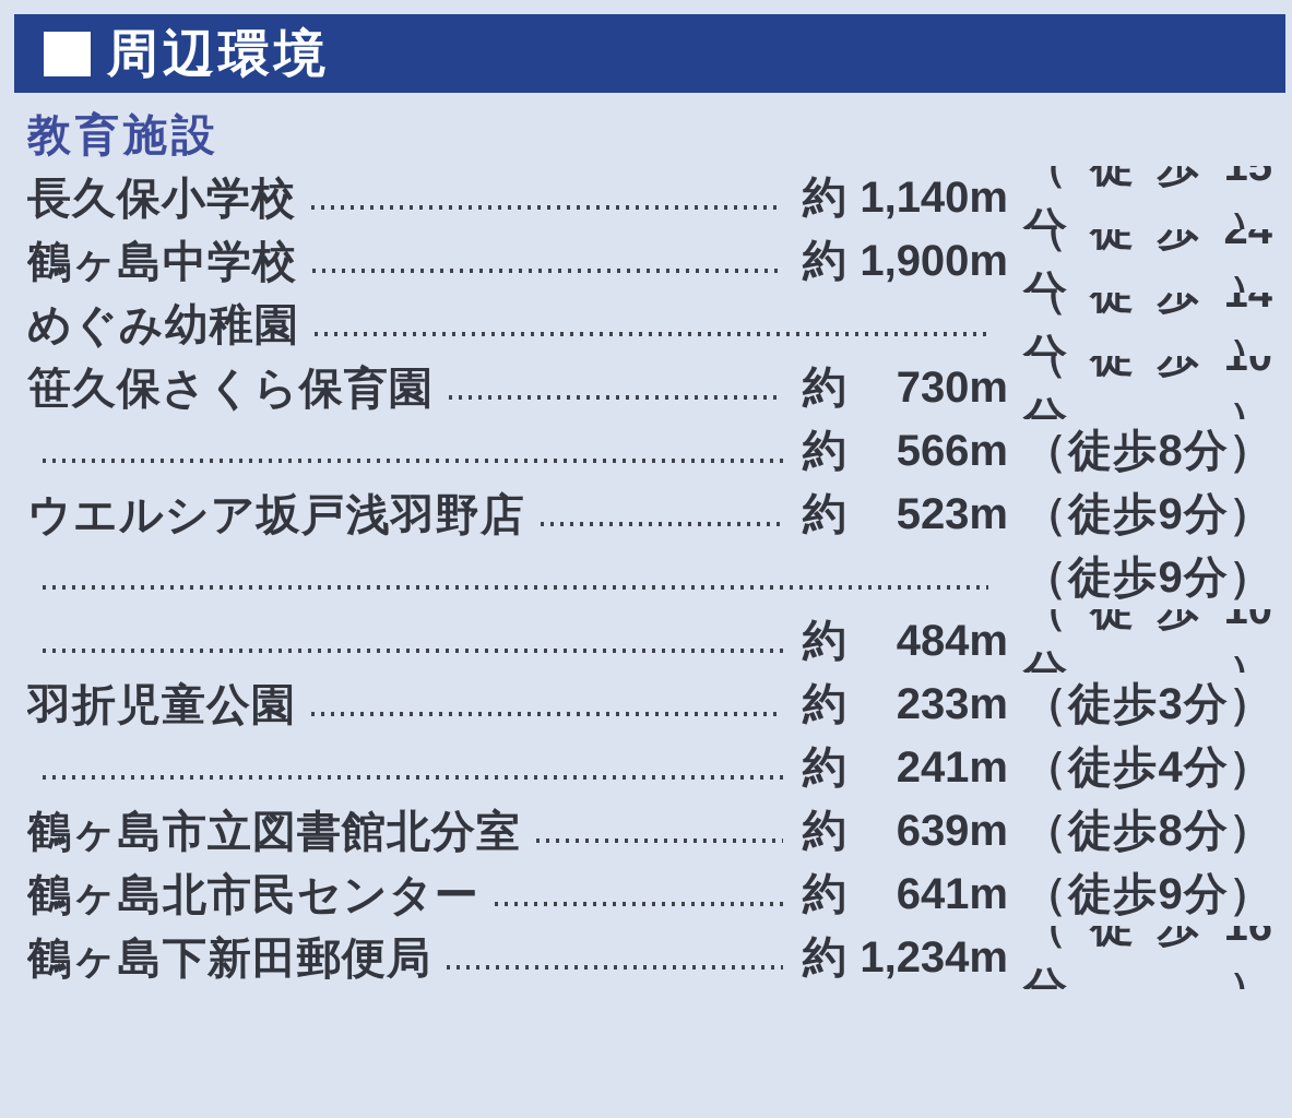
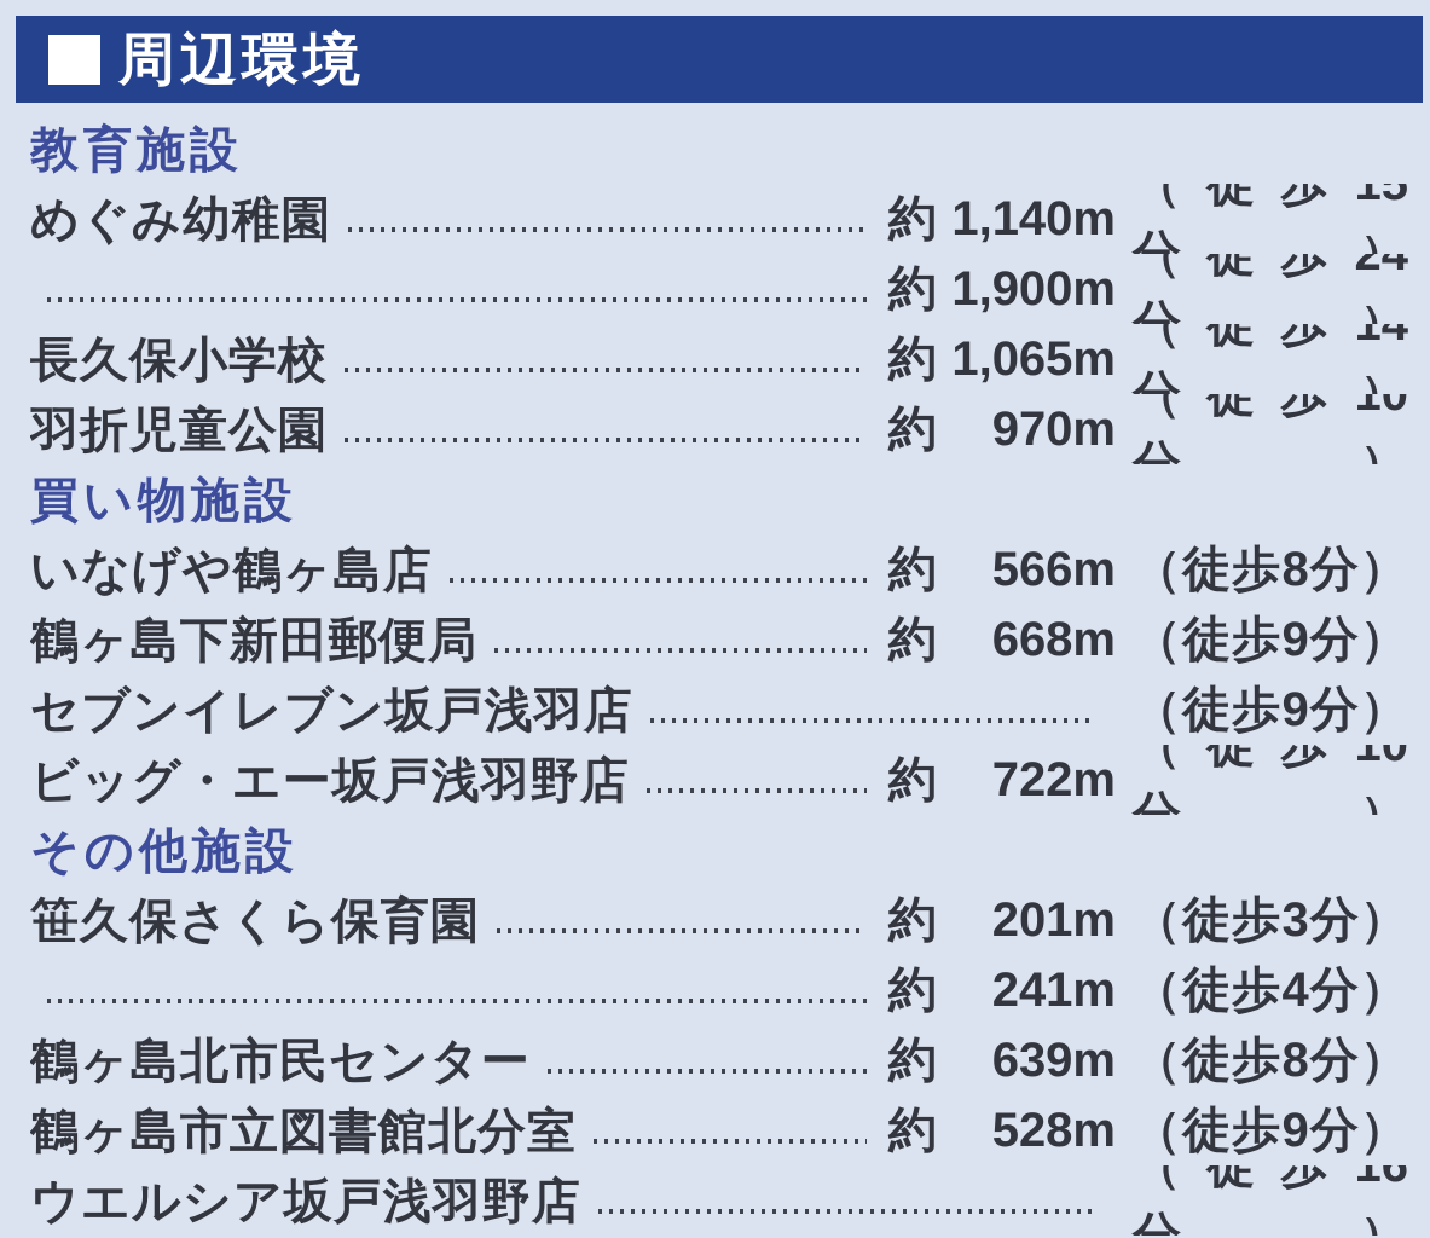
  周辺環境
  教育施設
- 長久保小学校
+ めぐみ幼稚園
  約1,140m
  （徒歩15
- 鶴ヶ島中学校
  約1,900m
  （徒歩24
- めぐみ幼稚園
+ 長久保小学校
+ 約1,065m
  （徒歩14
- 笹久保さくら保育園
+ 羽折児童公園
- 約 730m
+ 約 970m
  （徒歩10
+ 買い物施設
+ いなげや鶴ヶ島店
  約 566m
  （徒歩8分）
- ウエルシア坂戸浅羽野店
+ 鶴ヶ島下新田郵便局
- 約 523m
+ 約 668m
  （徒歩9分）
+ セブンイレブン坂戸浅羽店
  （徒歩9分）
+ ビッグ・エー坂戸浅羽野店
- 約 484m
+ 約 722m
  （徒歩10
+ その他施設
- 羽折児童公園
+ 笹久保さくら保育園
- 約 233m
+ 約 201m
  （徒歩3分）
  約 241m
  （徒歩4分）
- 鶴ヶ島市立図書館北分室
+ 鶴ヶ島北市民センター
  約 639m
  （徒歩8分）
- 鶴ヶ島北市民センター
+ 鶴ヶ島市立図書館北分室
- 約 641m
+ 約 528m
  （徒歩9分）
- 鶴ヶ島下新田郵便局
+ ウエルシア坂戸浅羽野店
- 約1,234m
  （徒歩16
